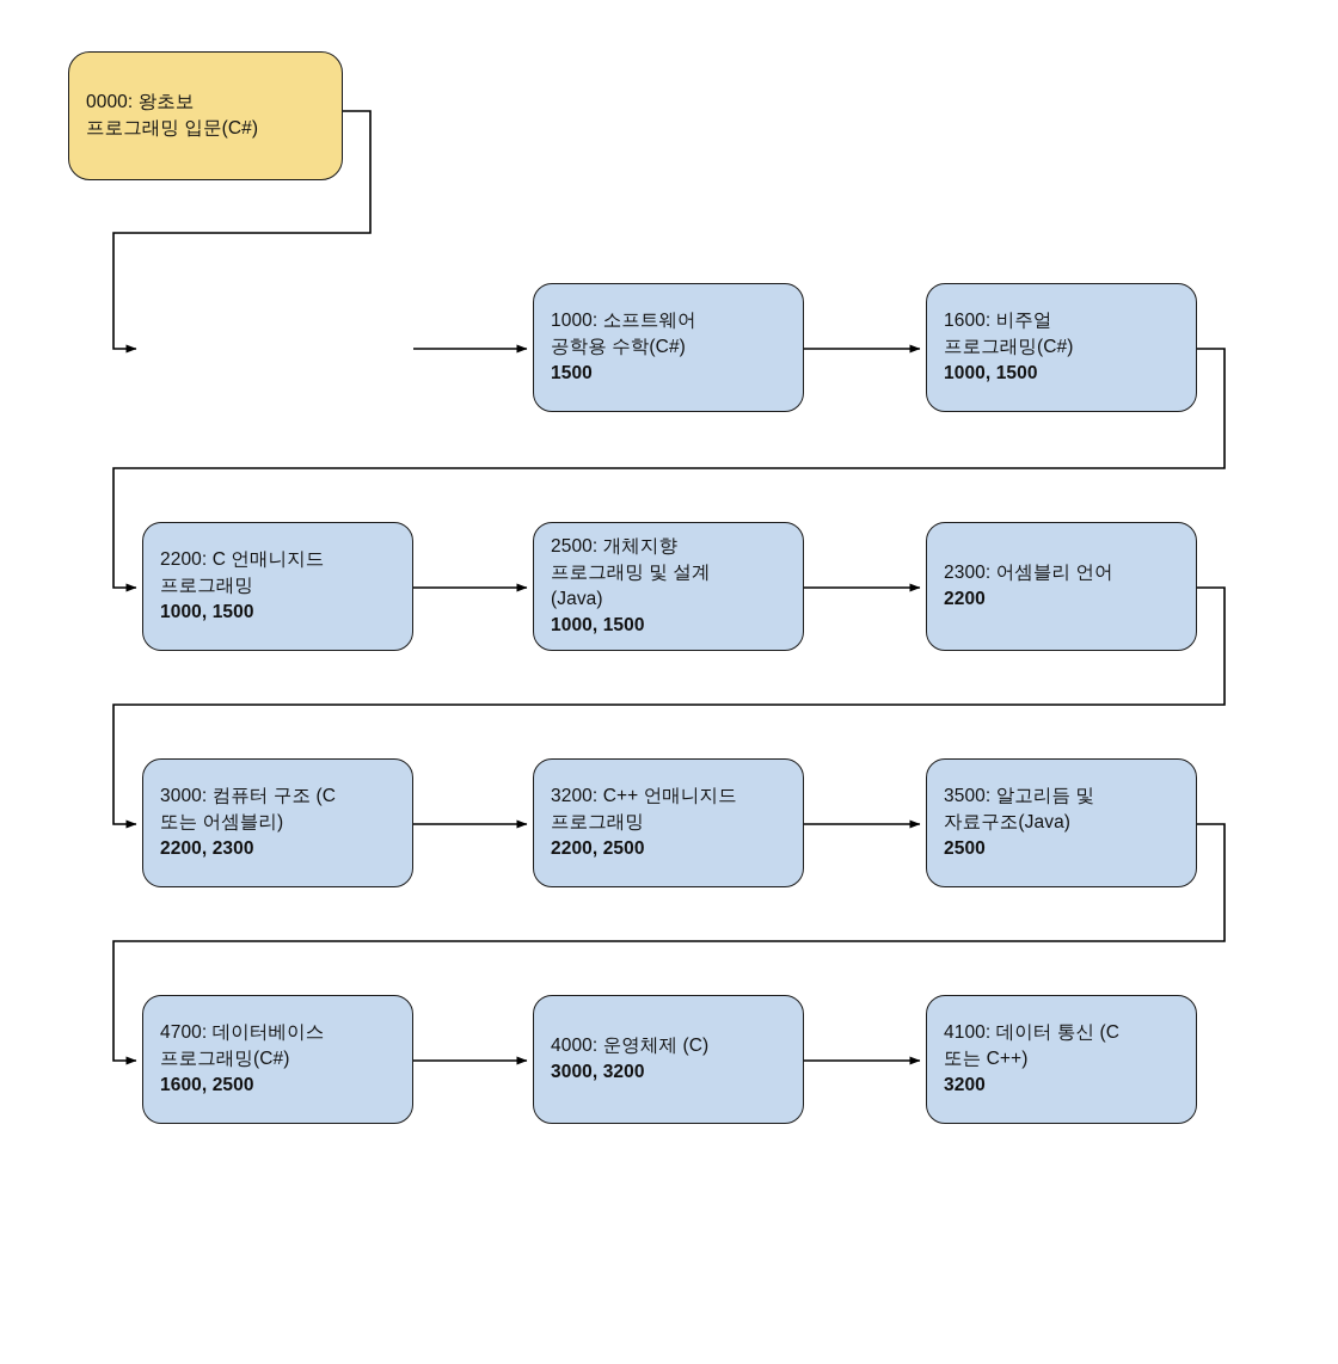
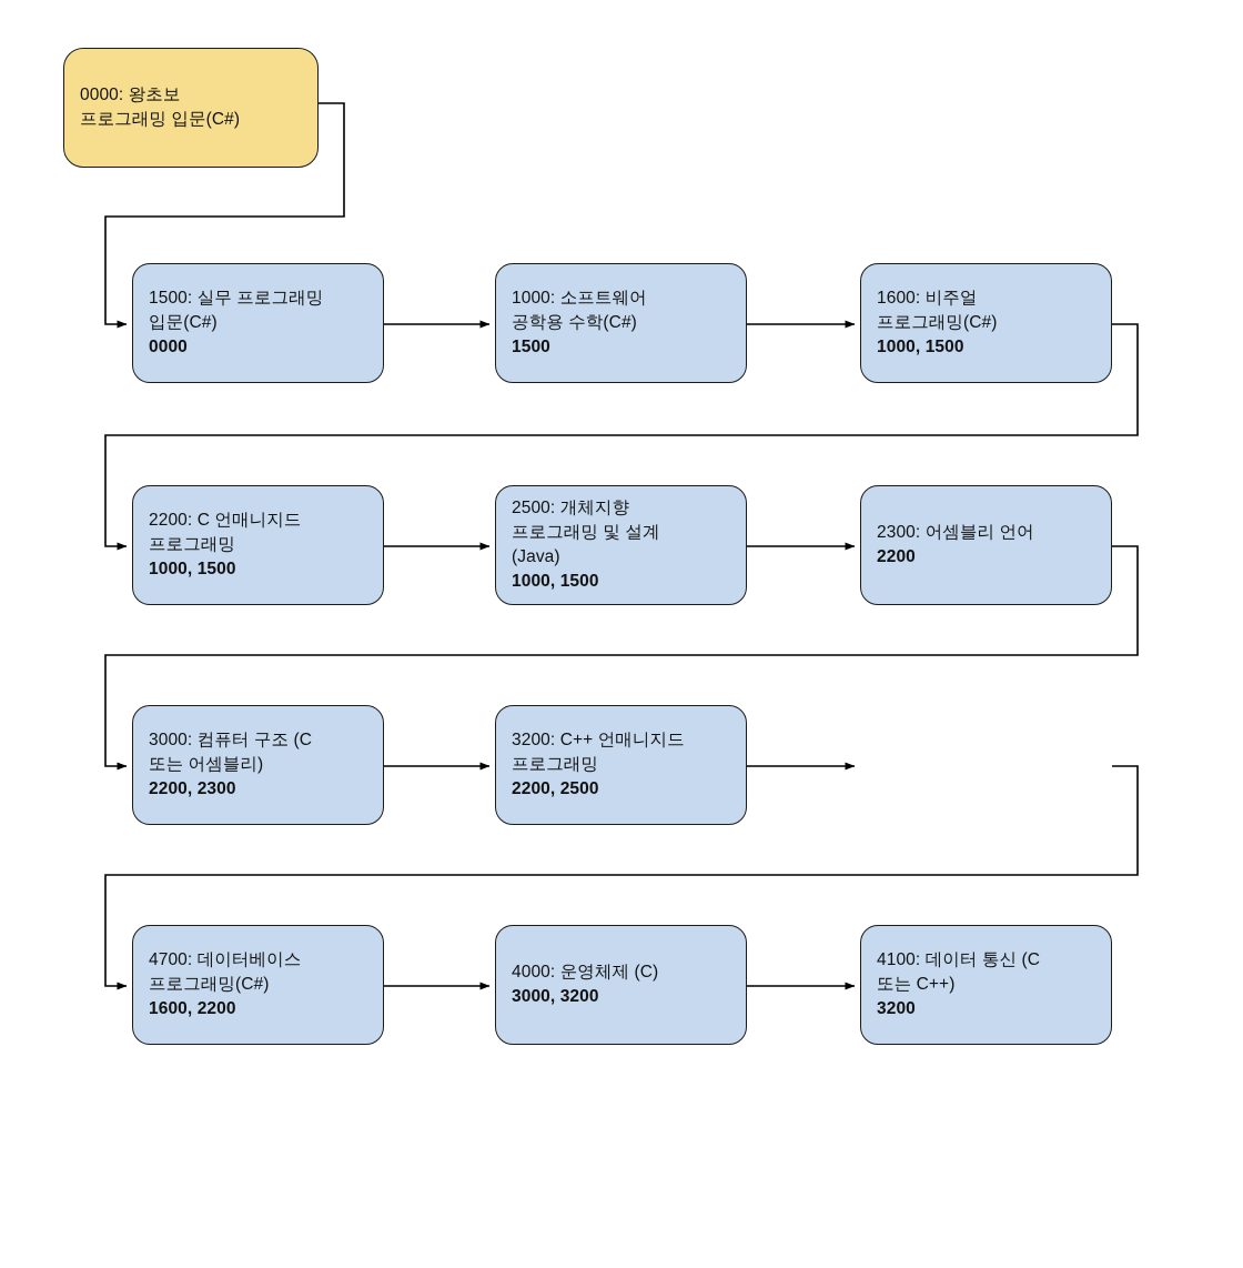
  0000: 왕초보
  프로그래밍 입문(C#)
+ 1500: 실무 프로그래밍
+ 입문(C#)
+ 0000
  1000: 소프트웨어
  공학용 수학(C#)
  1500
  1600: 비주얼
  프로그래밍(C#)
  1000, 1500
  2200: C 언매니지드
  프로그래밍
  1000, 1500
  2500: 개체지향
  프로그래밍 및 설계
  (Java)
  1000, 1500
  2300: 어셈블리 언어
  2200
  3000: 컴퓨터 구조 (C
  또는 어셈블리)
  2200, 2300
  3200: C++ 언매니지드
  프로그래밍
  2200, 2500
- 3500: 알고리듬 및
- 자료구조(Java)
- 2500
  4700: 데이터베이스
  프로그래밍(C#)
- 1600, 2500
+ 1600, 2200
  4000: 운영체제 (C)
  3000, 3200
  4100: 데이터 통신 (C
  또는 C++)
  3200
